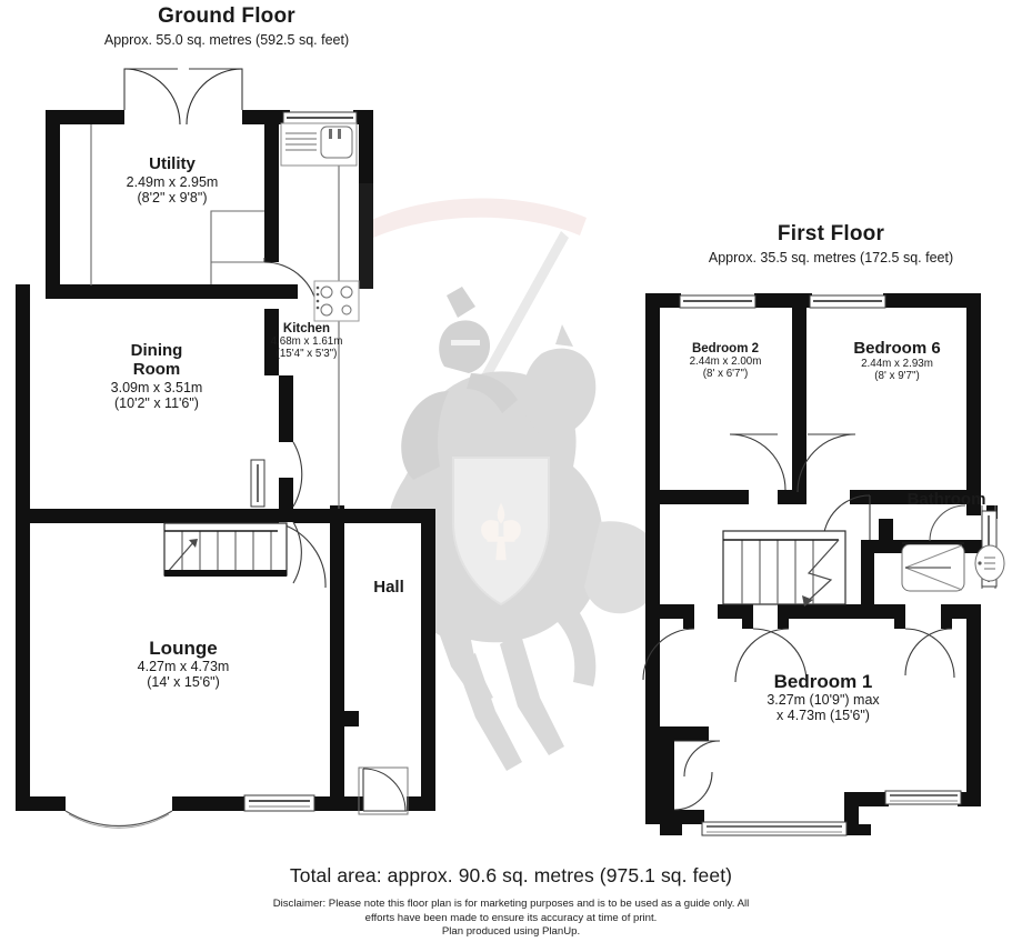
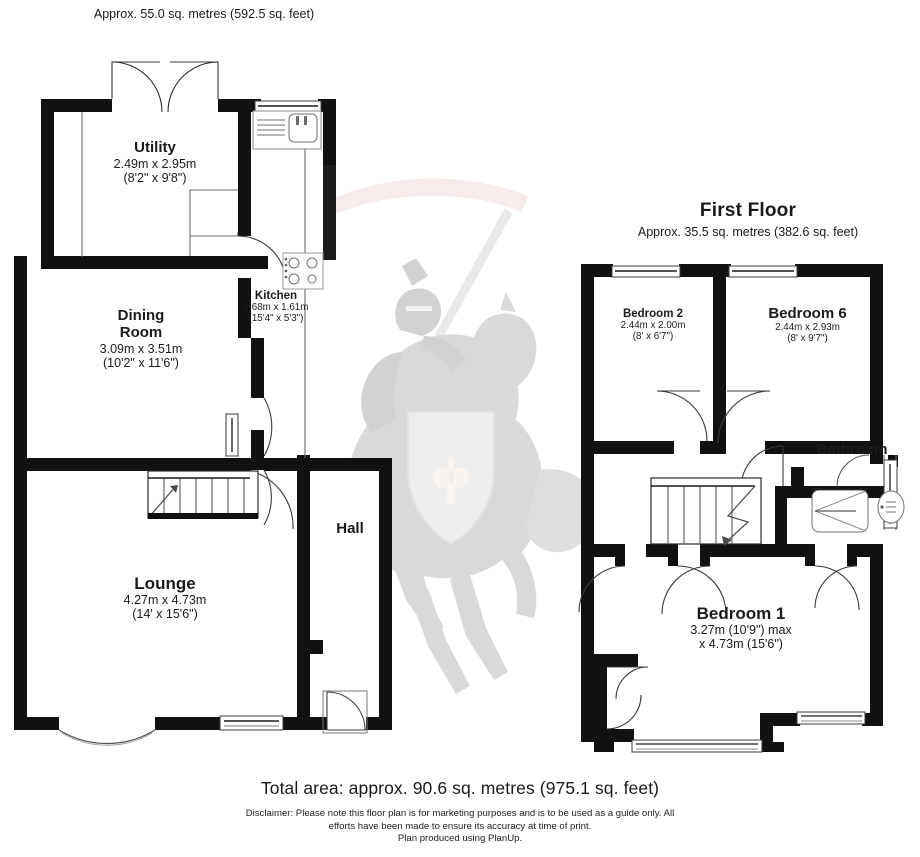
- Ground Floor
  Approx. 55.0 sq. metres (592.5 sq. feet)
  First Floor
- Approx. 35.5 sq. metres (172.5 sq. feet)
+ Approx. 35.5 sq. metres (382.6 sq. feet)
  Utility
  2.49m x 2.95m
  (8'2" x 9'8")
  Dining
  Room
  3.09m x 3.51m
  (10'2" x 11'6")
  Kitchen
  4.68m x 1.61m
  (15'4" x 5'3")
  Hall
  Lounge
  4.27m x 4.73m
  (14' x 15'6")
  Bedroom 2
  2.44m x 2.00m
  (8' x 6'7")
  Bedroom 6
  2.44m x 2.93m
  (8' x 9'7")
  Bathroom
  Bedroom 1
  3.27m (10'9") max
  x 4.73m (15'6")
  Total area: approx. 90.6 sq. metres (975.1 sq. feet)
  Disclaimer: Please note this floor plan is for marketing purposes and is to be used as a guide only. All
  efforts have been made to ensure its accuracy at time of print.
  Plan produced using PlanUp.
